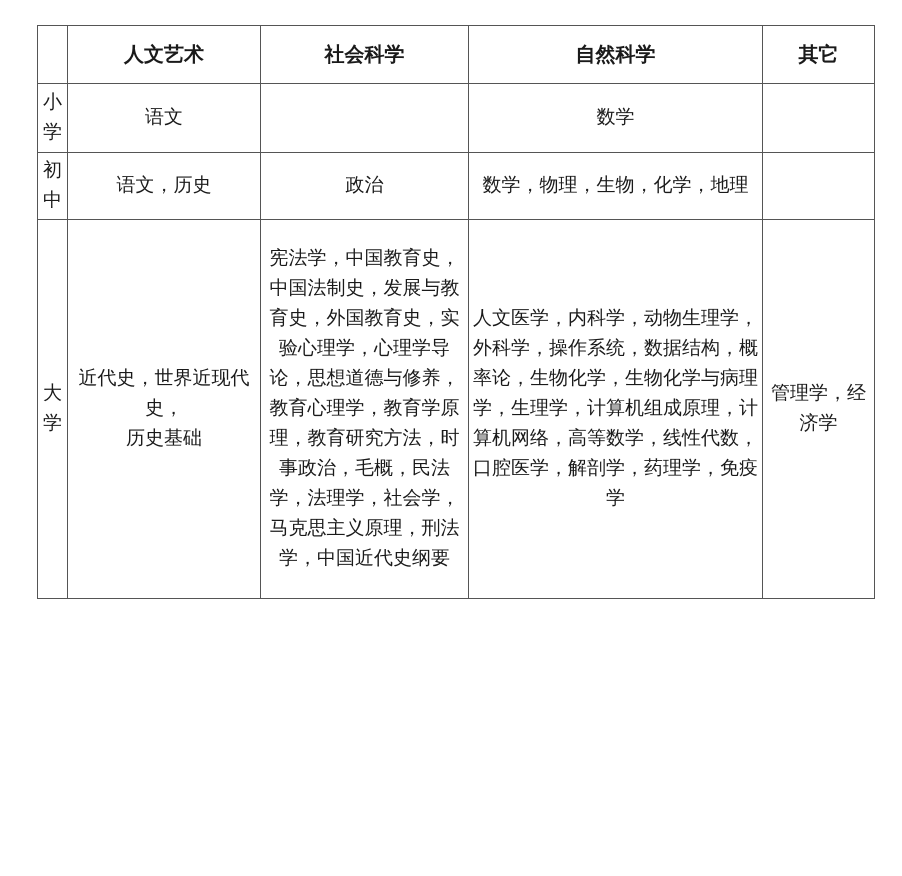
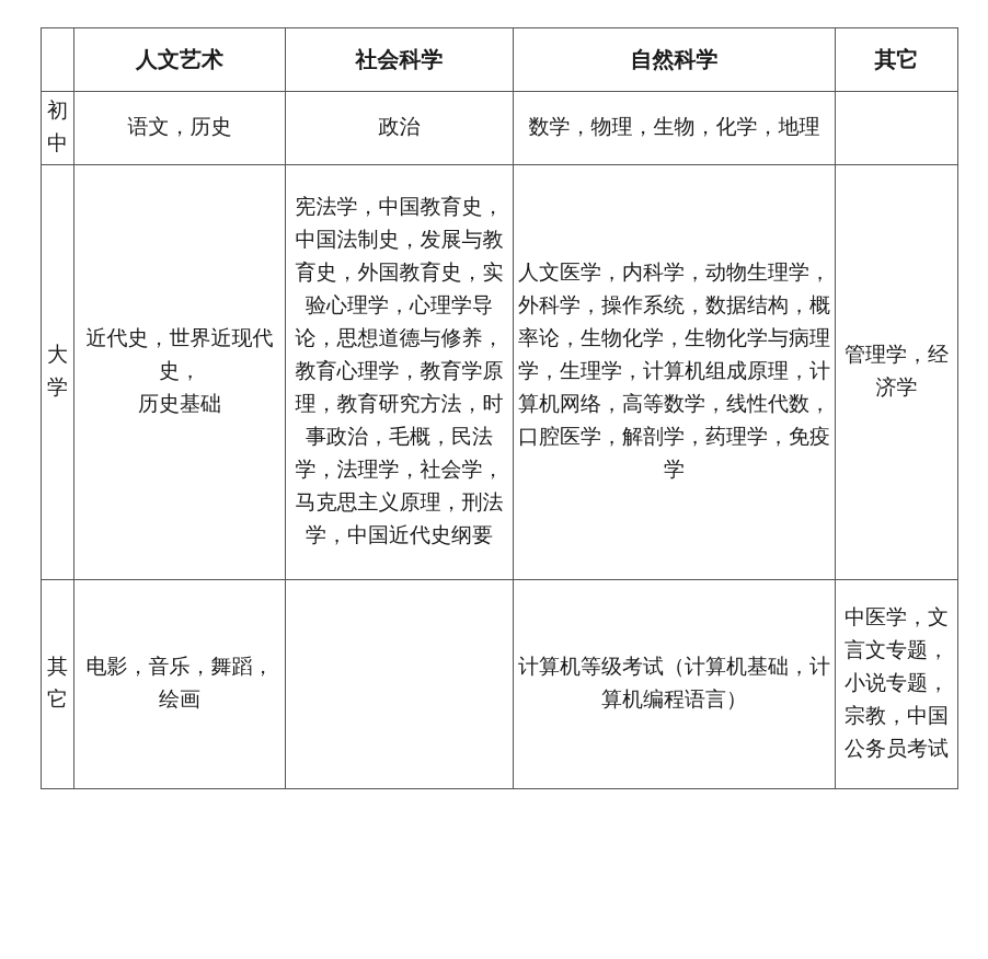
  	人文艺术	社会科学	自然科学	其它
- 小学	语文		数学
  初中	语文，历史	政治	数学，物理，生物，化学，地理
  大学	近代史，世界近现代史， 历史基础	宪法学，中国教育史，中国法制史，发展与教育史，外国教育史，实验心理学，心理学导论，思想道德与修养，教育心理学，教育学原理，教育研究方法，时事政治，毛概，民法学，法理学，社会学，马克思主义原理，刑法学，中国近代史纲要	人文医学，内科学，动物生理学，外科学，操作系统，数据结构，概率论，生物化学，生物化学与病理学，生理学，计算机组成原理，计算机网络，高等数学，线性代数，口腔医学，解剖学，药理学，免疫学	管理学，经济学
+ 其它	电影，音乐，舞蹈，绘画		计算机等级考试（计算机基础，计算机编程语言）	中医学，文言文专题，小说专题，宗教，中国公务员考试
